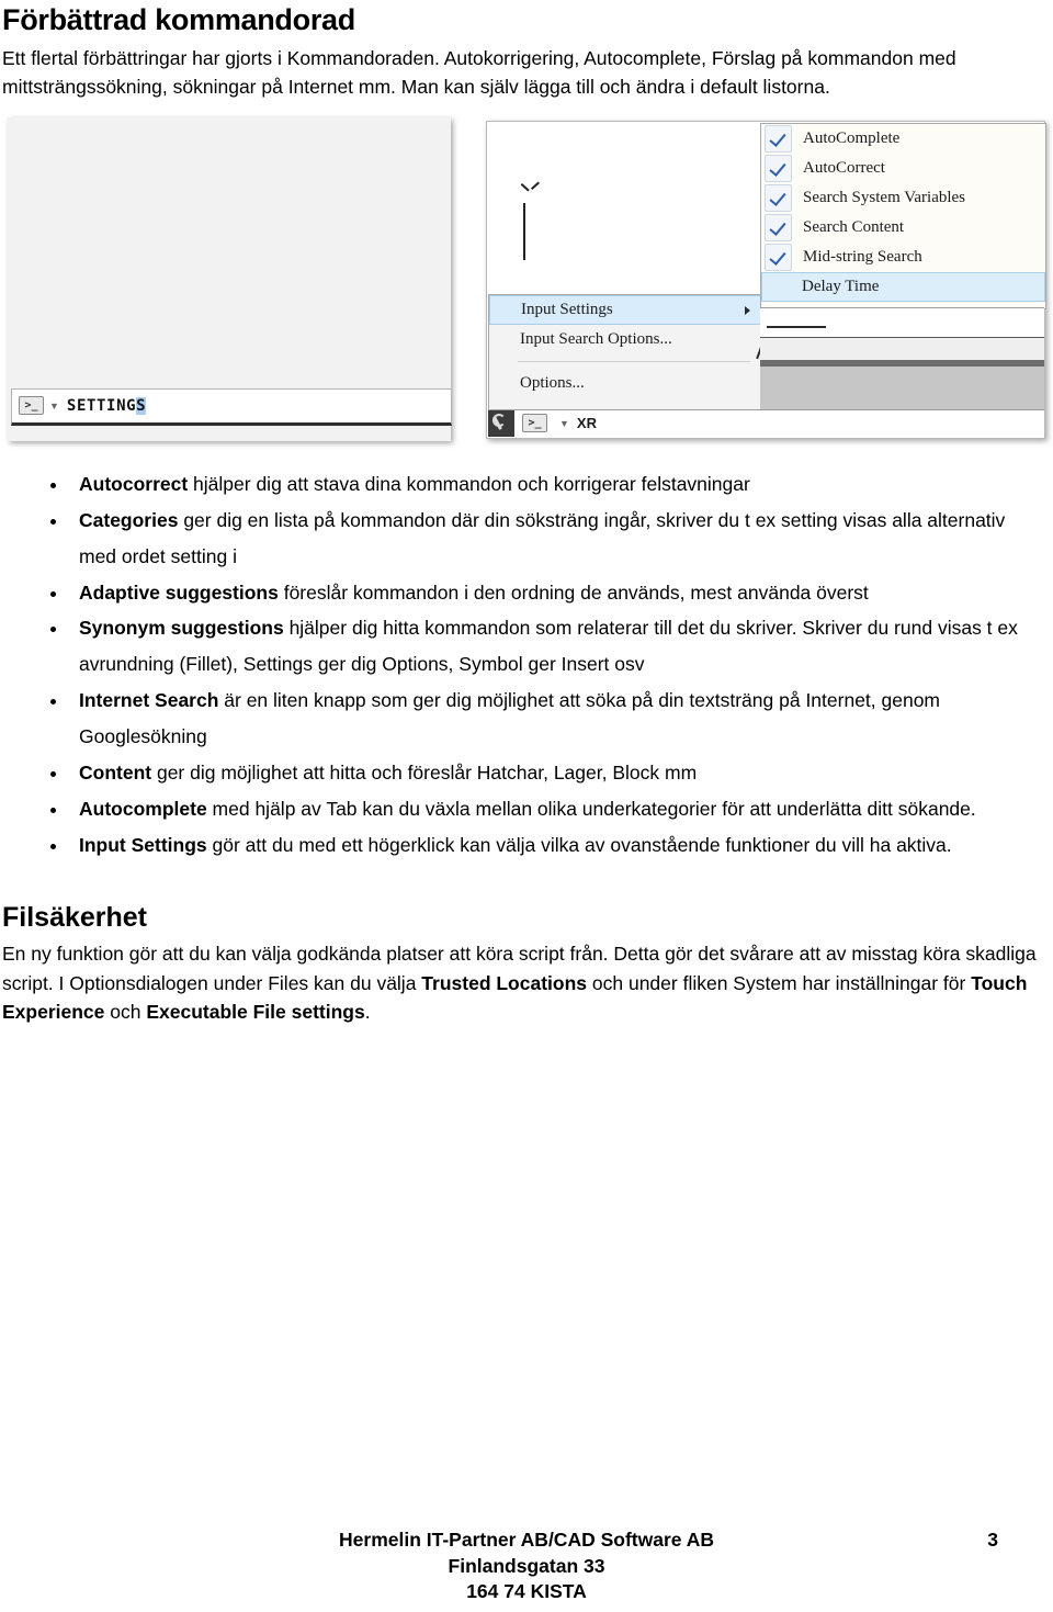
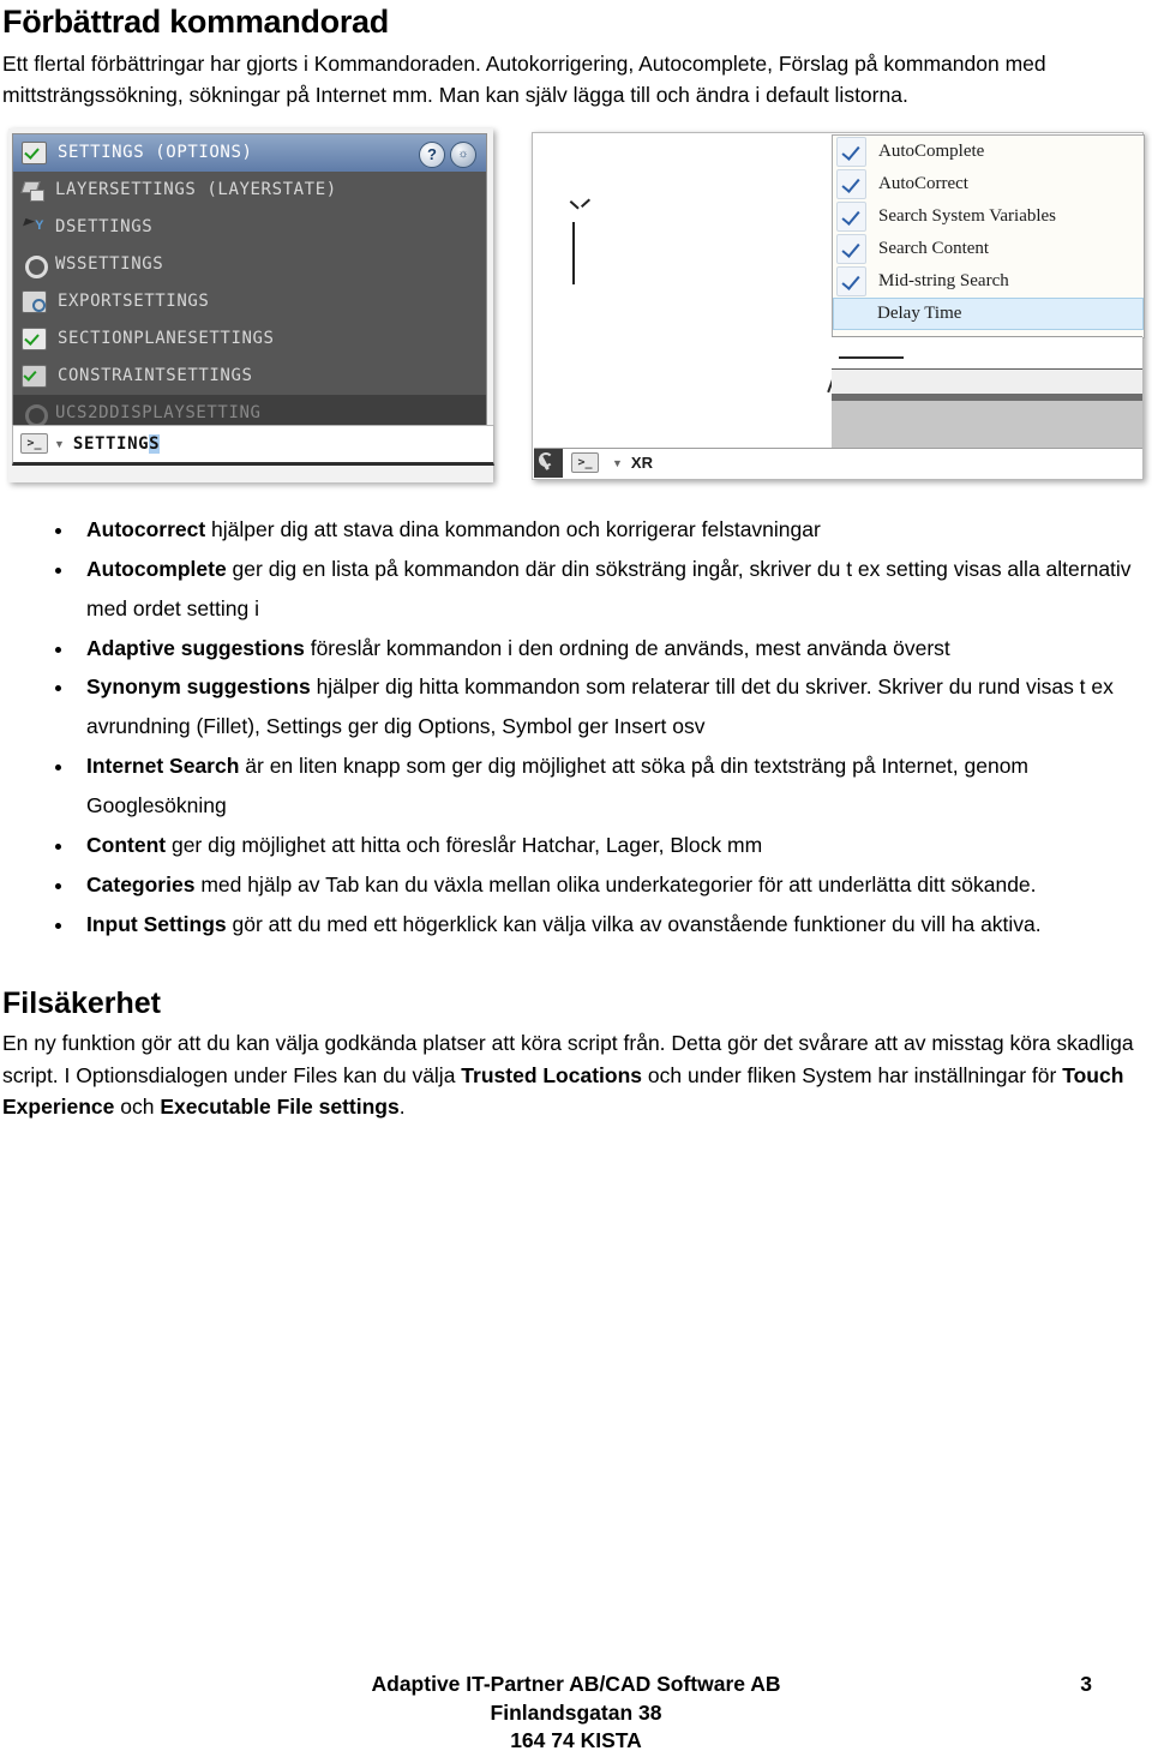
  Förbättrad kommandorad
  Ett flertal förbättringar har gjorts i Kommandoraden. Autokorrigering, Autocomplete, Förslag på kommandon med mittsträngssökning, sökningar på Internet mm. Man kan själv lägga till och ändra i default listorna.
+ SETTINGS (OPTIONS)
+ LAYERSETTINGS (LAYERSTATE)
+ DSETTINGS
+ WSSETTINGS
+ EXPORTSETTINGS
+ SECTIONPLANESETTINGS
+ CONSTRAINTSETTINGS
+ UCS2DDISPLAYSETTING
+ ?
+ ☼
  >_
  ▼
  SETTINGS
- Input Settings
- Input Search Options...
- Options...
  AutoComplete
  AutoCorrect
  Search System Variables
  Search Content
  Mid-string Search
  Delay Time
  >_
  ▼
  XR
  Autocorrect hjälper dig att stava dina kommandon och korrigerar felstavningar
- Categories ger dig en lista på kommandon där din söksträng ingår, skriver du t ex setting visas alla alternativ med ordet setting i
+ Autocomplete ger dig en lista på kommandon där din söksträng ingår, skriver du t ex setting visas alla alternativ med ordet setting i
  Adaptive suggestions föreslår kommandon i den ordning de används, mest använda överst
  Synonym suggestions hjälper dig hitta kommandon som relaterar till det du skriver. Skriver du rund visas t ex avrundning (Fillet), Settings ger dig Options, Symbol ger Insert osv
  Internet Search är en liten knapp som ger dig möjlighet att söka på din textsträng på Internet, genom Googlesökning
  Content ger dig möjlighet att hitta och föreslår Hatchar, Lager, Block mm
- Autocomplete med hjälp av Tab kan du växla mellan olika underkategorier för att underlätta ditt sökande.
+ Categories med hjälp av Tab kan du växla mellan olika underkategorier för att underlätta ditt sökande.
  Input Settings gör att du med ett högerklick kan välja vilka av ovanstående funktioner du vill ha aktiva.
  Filsäkerhet
  En ny funktion gör att du kan välja godkända platser att köra script från. Detta gör det svårare att av misstag köra skadliga script. I Optionsdialogen under Files kan du välja Trusted Locations och under fliken System har inställningar för Touch Experience och Executable File settings.
- Hermelin IT-Partner AB/CAD Software AB
+ Adaptive IT-Partner AB/CAD Software AB
- Finlandsgatan 33
+ Finlandsgatan 38
  164 74 KISTA
  3
